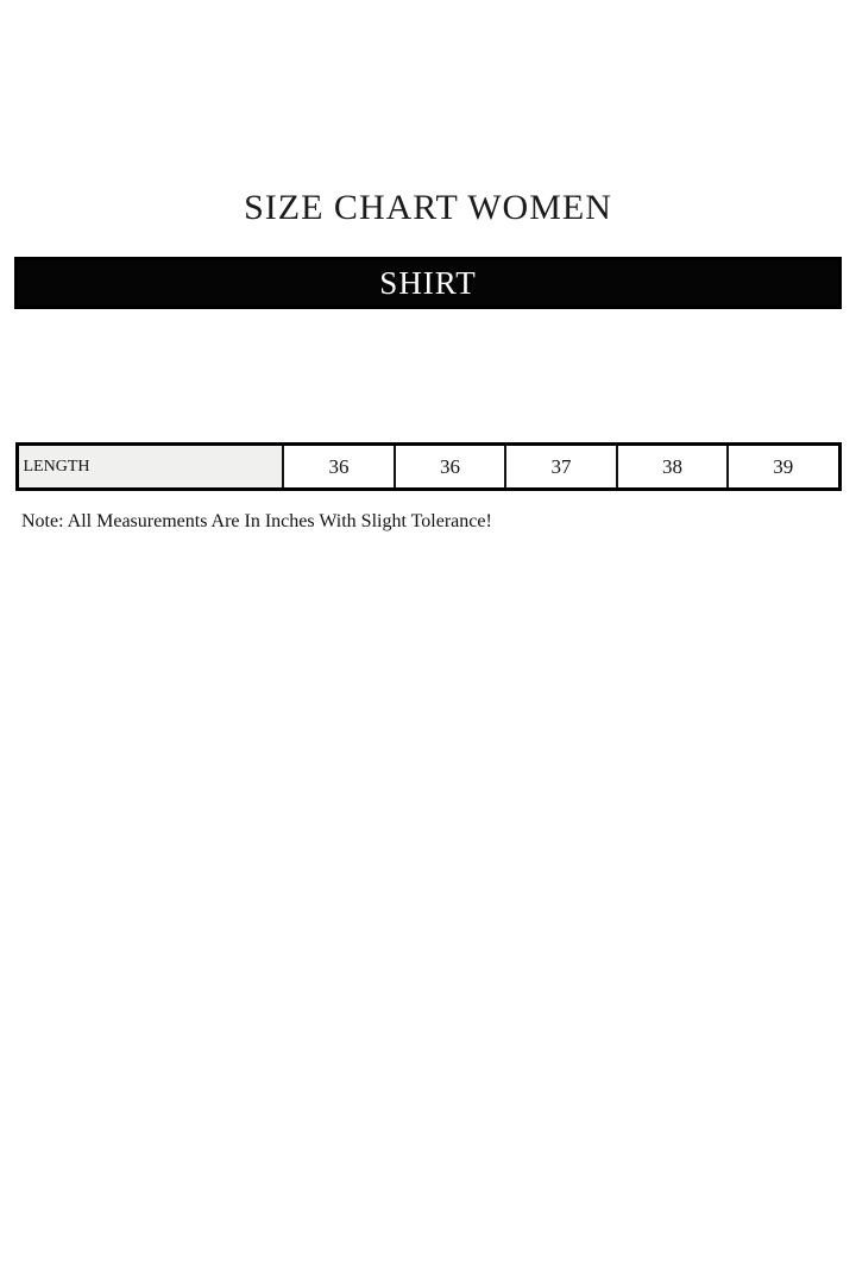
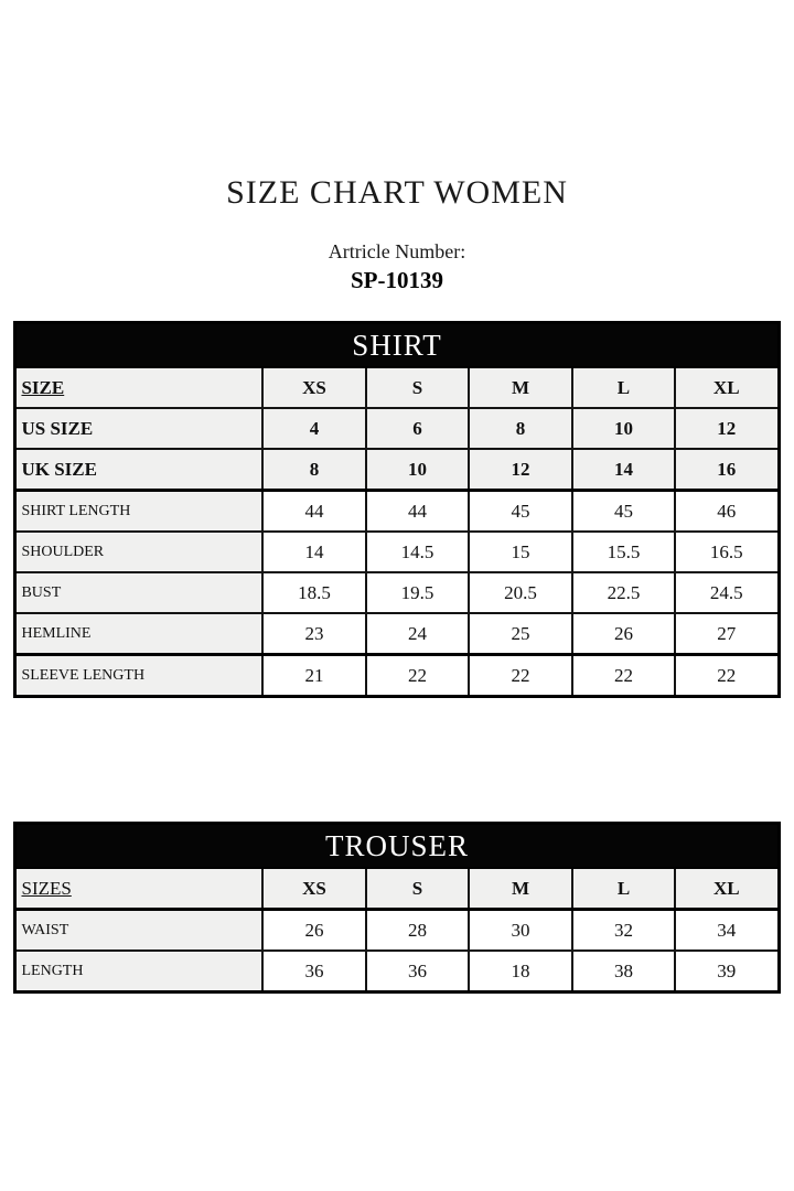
  SIZE CHART WOMEN
+ Artricle Number:
+ SP-10139
  SHIRT
+ SIZE	XS	S	M	L	XL
+ US SIZE	4	6	8	10	12
+ UK SIZE	8	10	12	14	16
+ SHIRT LENGTH	44	44	45	45	46
+ SHOULDER	14	14.5	15	15.5	16.5
+ BUST	18.5	19.5	20.5	22.5	24.5
+ HEMLINE	23	24	25	26	27
+ SLEEVE LENGTH	21	22	22	22	22
+ TROUSER
+ SIZES	XS	S	M	L	XL
+ WAIST	26	28	30	32	34
- LENGTH	36	36	37	38	39
+ LENGTH	36	36	18	38	39
- Note: All Measurements Are In Inches With Slight Tolerance!
